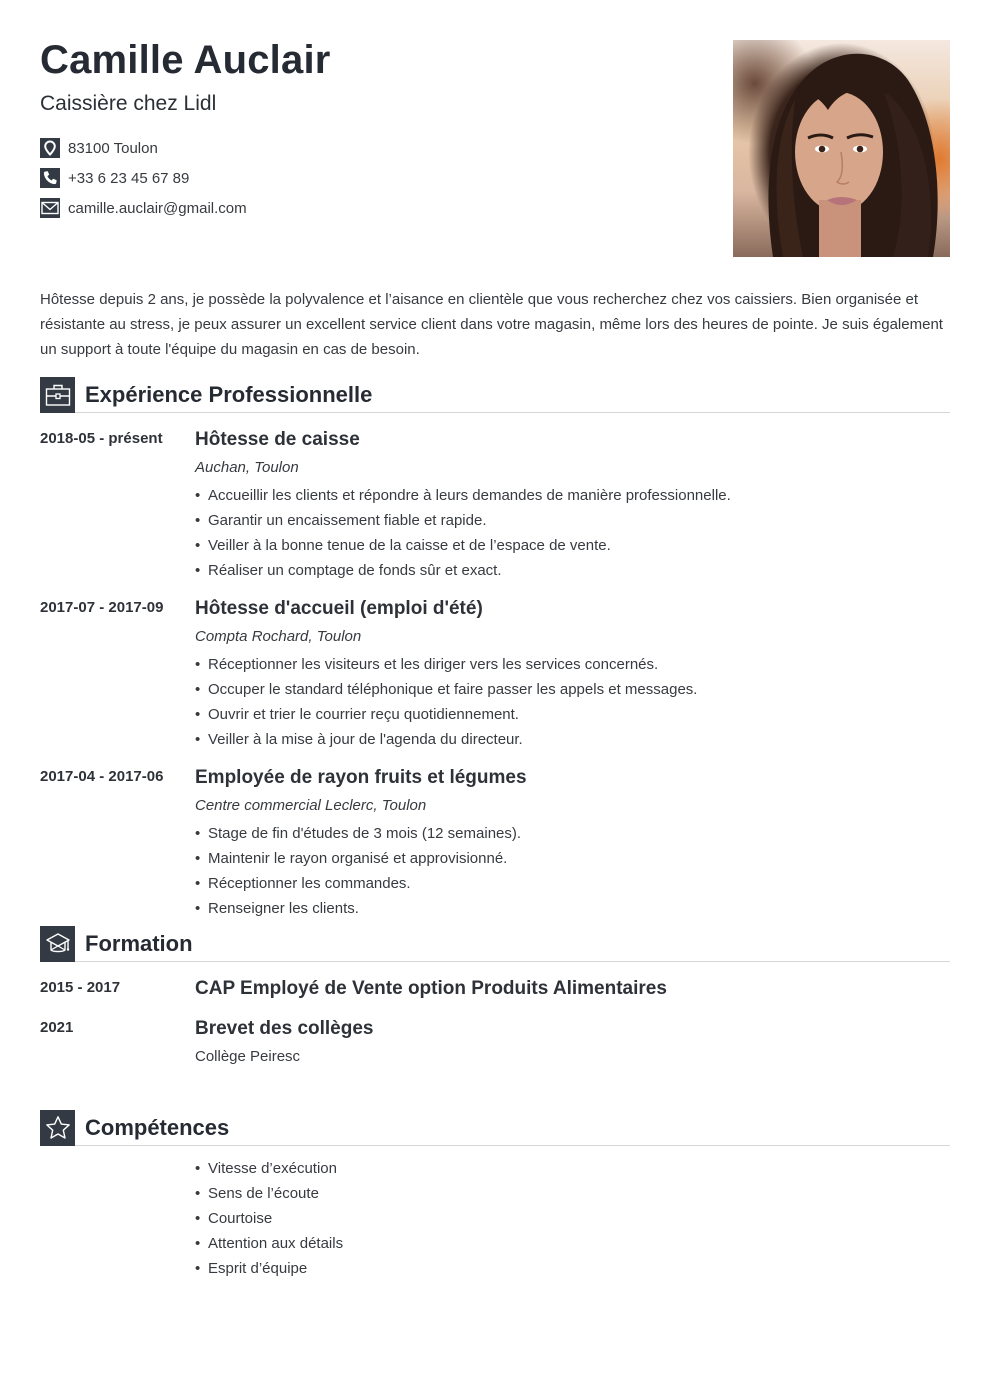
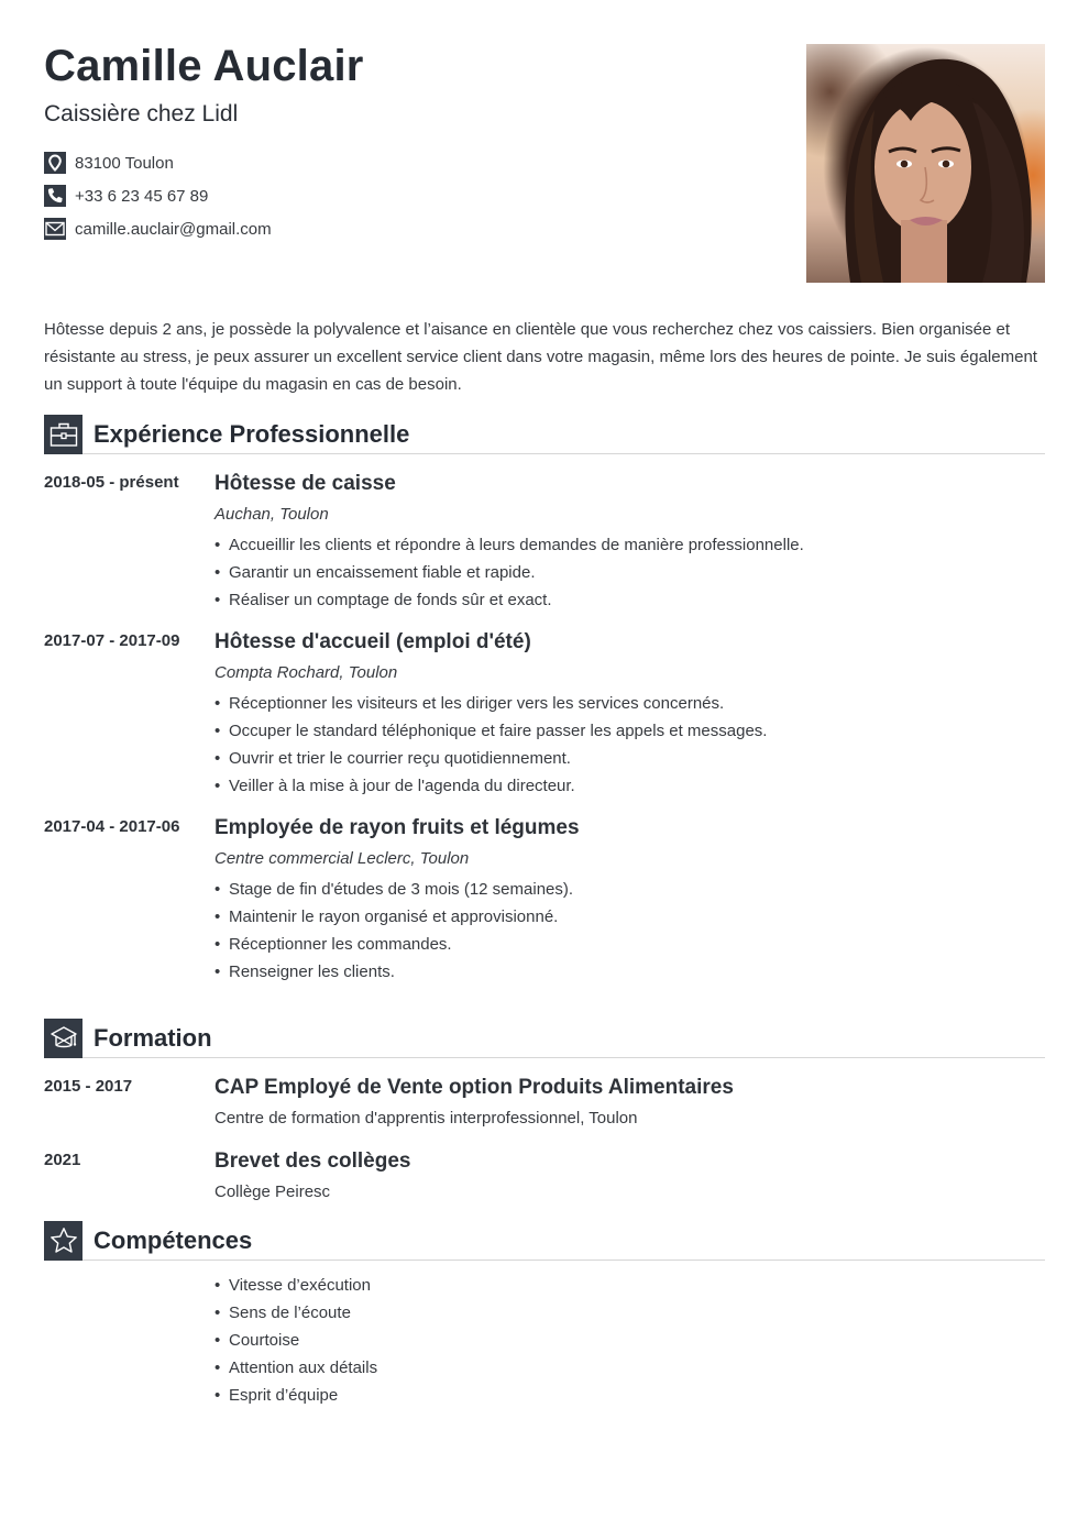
  Camille Auclair
  Caissière chez Lidl
  83100 Toulon
  +33 6 23 45 67 89
  camille.auclair@gmail.com
  Hôtesse depuis 2 ans, je possède la polyvalence et l’aisance en clientèle que vous recherchez chez vos caissiers. Bien organisée et résistante au stress, je peux assurer un excellent service client dans votre magasin, même lors des heures de pointe. Je suis également un support à toute l'équipe du magasin en cas de besoin.
  Expérience Professionnelle
  2018-05 - présent
  Hôtesse de caisse
  Auchan, Toulon
  Accueillir les clients et répondre à leurs demandes de manière professionnelle.
  Garantir un encaissement fiable et rapide.
- Veiller à la bonne tenue de la caisse et de l’espace de vente.
  Réaliser un comptage de fonds sûr et exact.
  2017-07 - 2017-09
  Hôtesse d'accueil (emploi d'été)
  Compta Rochard, Toulon
  Réceptionner les visiteurs et les diriger vers les services concernés.
  Occuper le standard téléphonique et faire passer les appels et messages.
  Ouvrir et trier le courrier reçu quotidiennement.
  Veiller à la mise à jour de l'agenda du directeur.
  2017-04 - 2017-06
  Employée de rayon fruits et légumes
  Centre commercial Leclerc, Toulon
  Stage de fin d'études de 3 mois (12 semaines).
  Maintenir le rayon organisé et approvisionné.
  Réceptionner les commandes.
  Renseigner les clients.
  Formation
  2015 - 2017
  CAP Employé de Vente option Produits Alimentaires
+ Centre de formation d'apprentis interprofessionnel, Toulon
  2021
  Brevet des collèges
  Collège Peiresc
  Compétences
  Vitesse d’exécution
  Sens de l’écoute
  Courtoise
  Attention aux détails
  Esprit d’équipe
